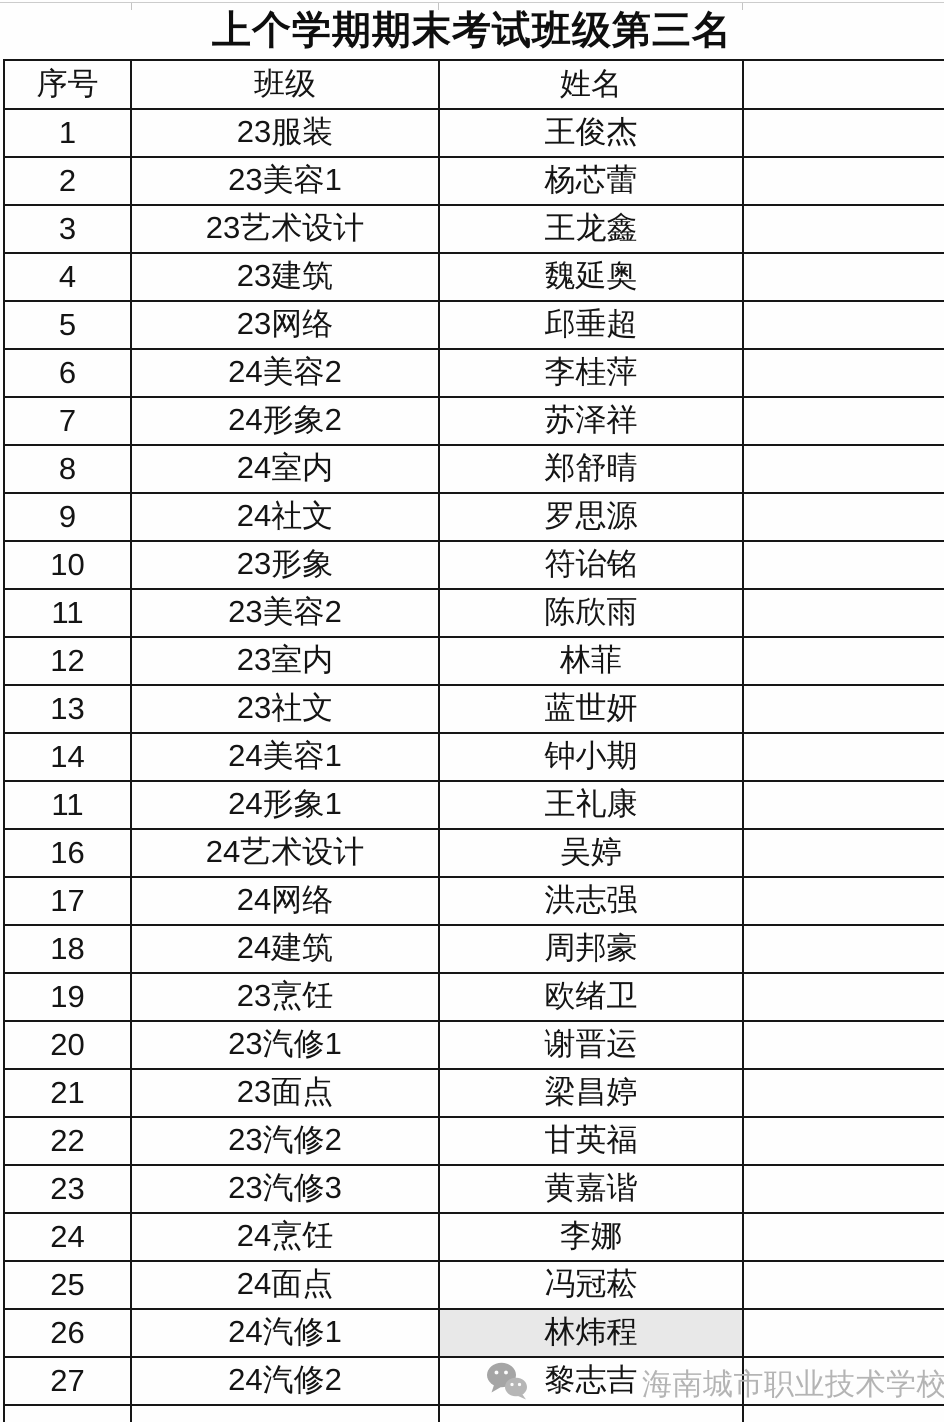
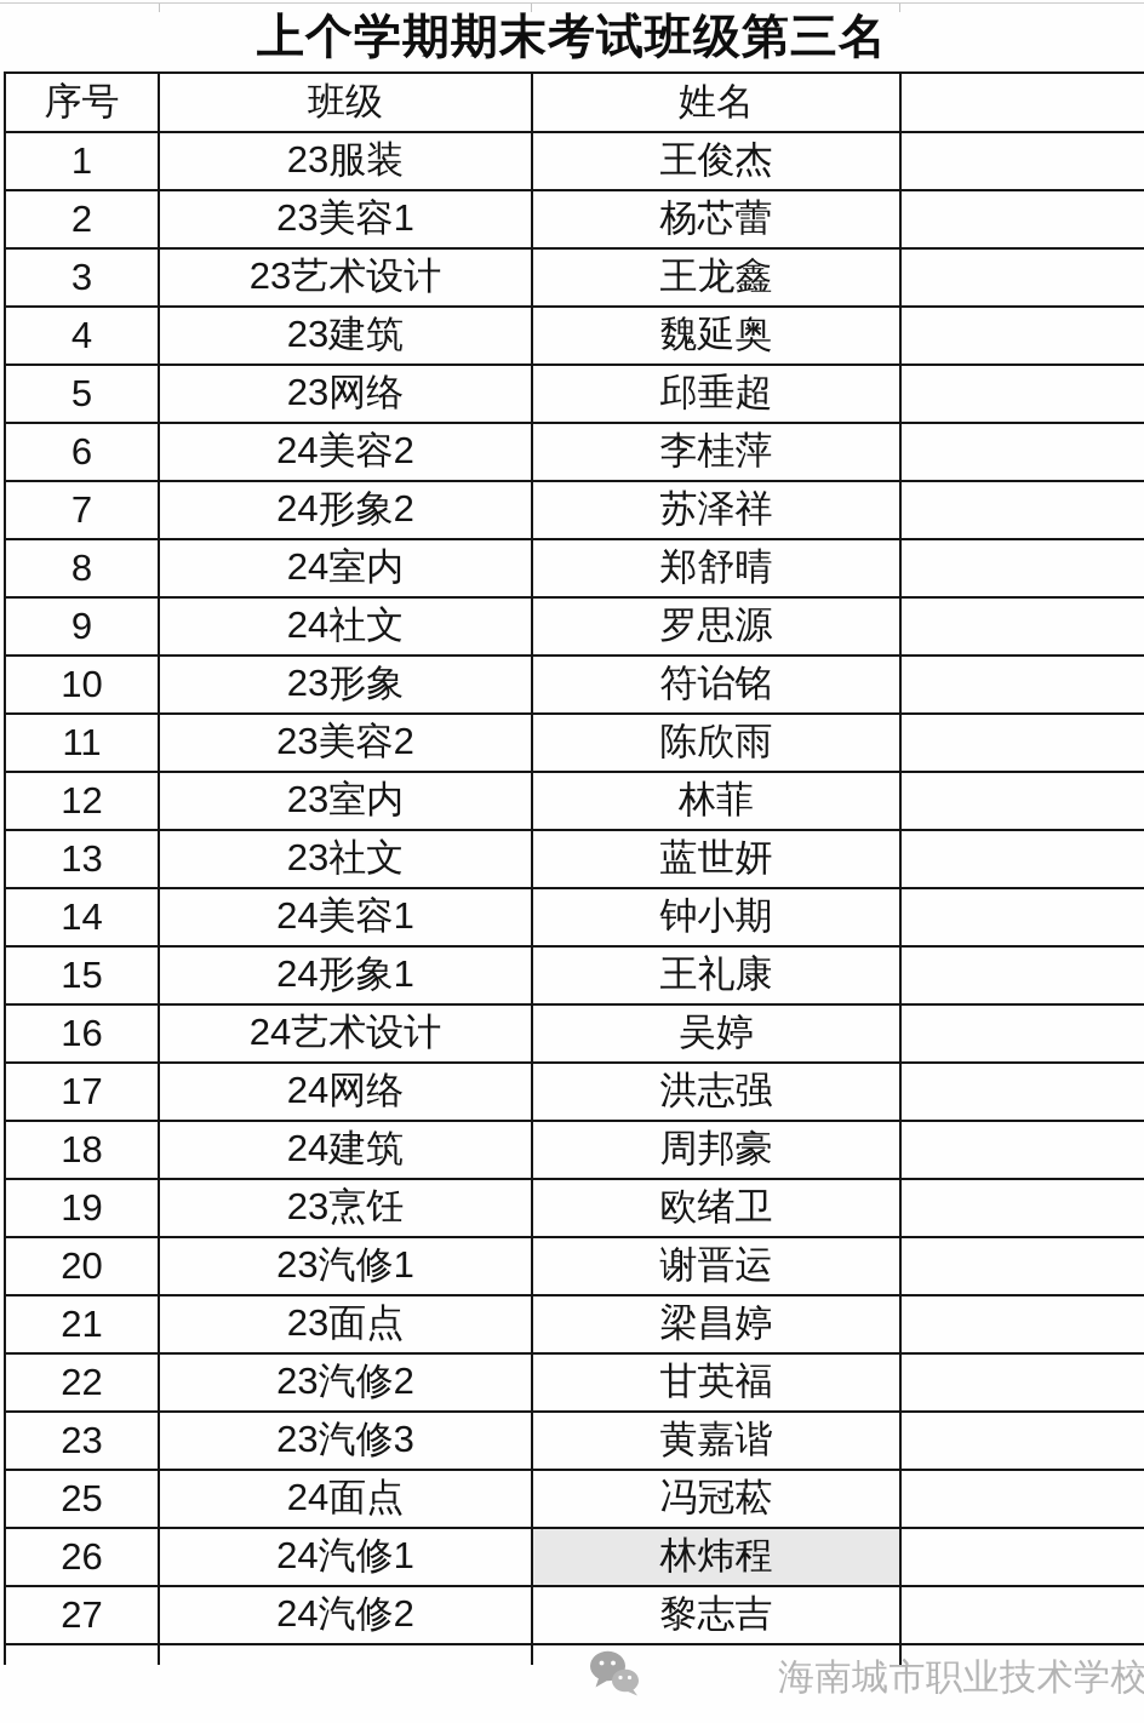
  上个学期期末考试班级第三名
  序号	班级	姓名
  1	23服装	王俊杰
  2	23美容1	杨芯蕾
  3	23艺术设计	王龙鑫
  4	23建筑	魏延奥
  5	23网络	邱垂超
  6	24美容2	李桂萍
  7	24形象2	苏泽祥
  8	24室内	郑舒晴
  9	24社文	罗思源
  10	23形象	符诒铭
  11	23美容2	陈欣雨
  12	23室内	林菲
  13	23社文	蓝世妍
  14	24美容1	钟小期
- 11	24形象1	王礼康
+ 15	24形象1	王礼康
  16	24艺术设计	吴婷
  17	24网络	洪志强
  18	24建筑	周邦豪
  19	23烹饪	欧绪卫
  20	23汽修1	谢晋运
  21	23面点	梁昌婷
  22	23汽修2	甘英福
  23	23汽修3	黄嘉谐
- 24	24烹饪	李娜
  25	24面点	冯冠菘
  26	24汽修1	林炜程
  27	24汽修2	黎志吉
  海南城市职业技术学校
